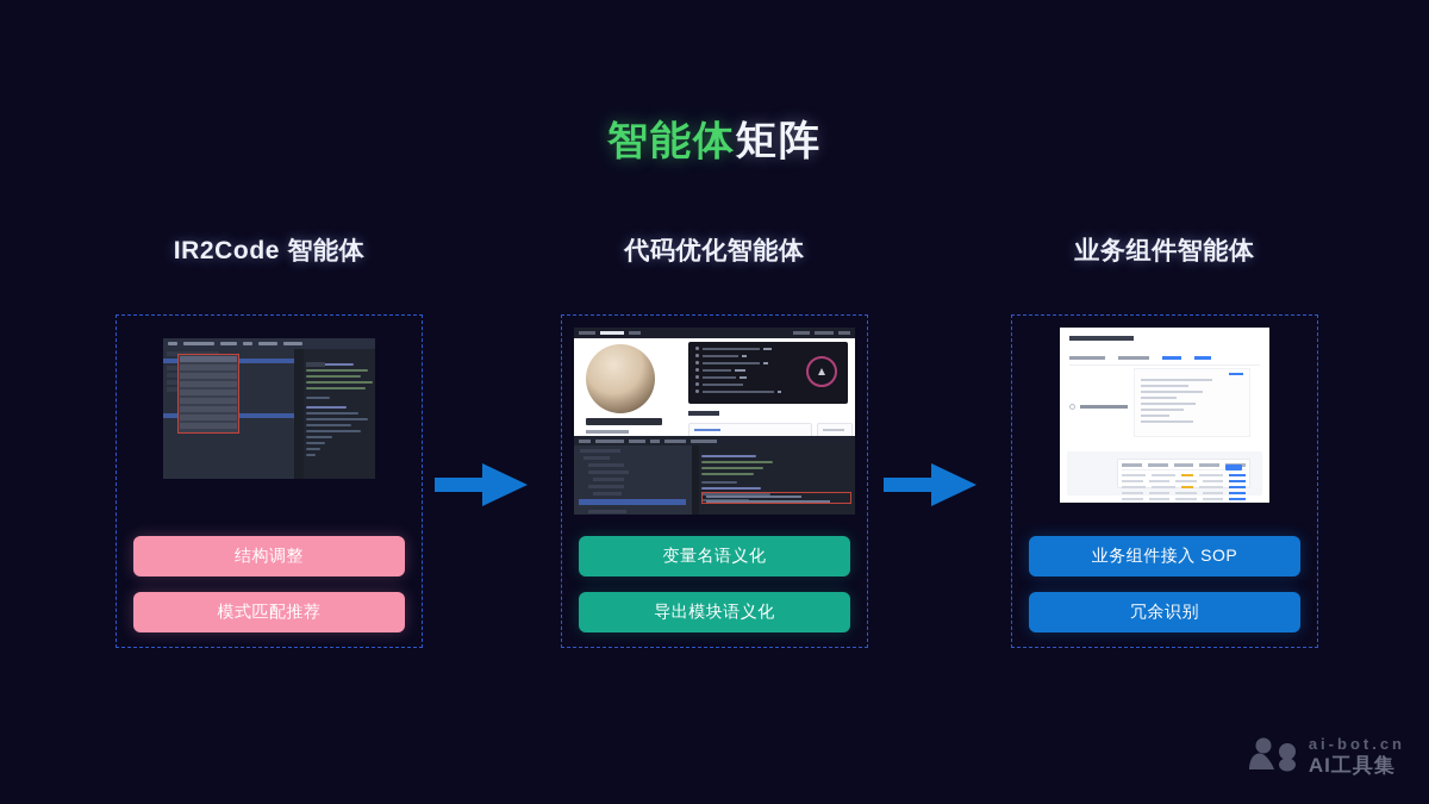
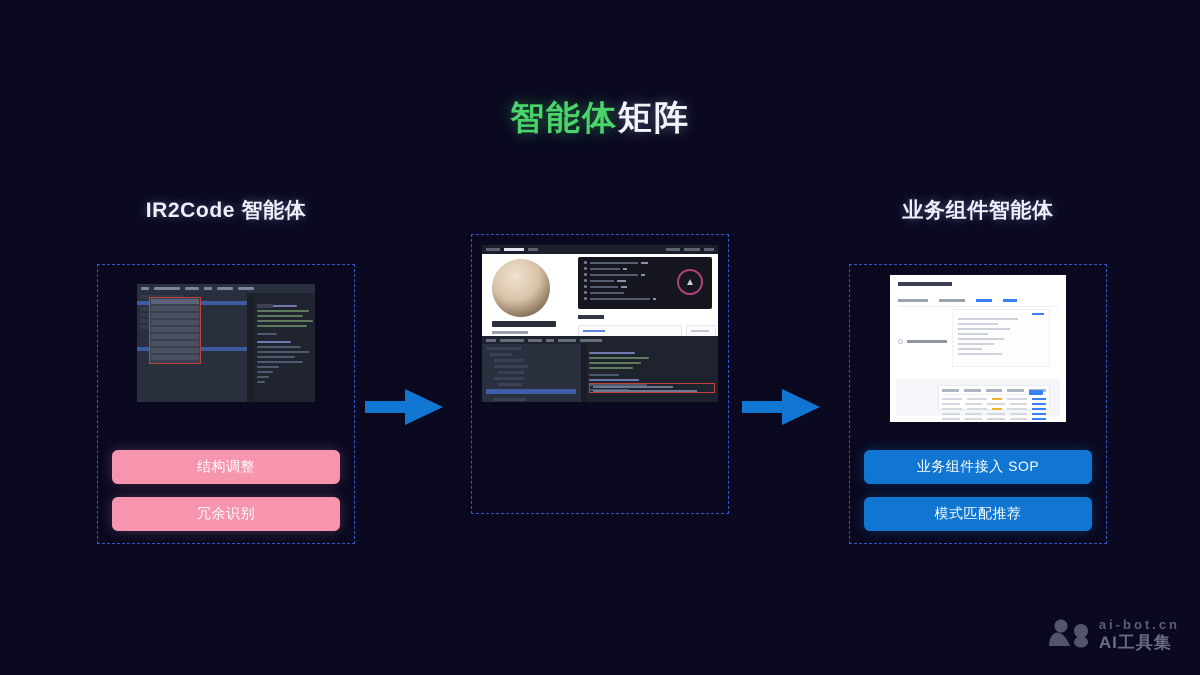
  智能体矩阵
  IR2Code 智能体
  结构调整
- 模式匹配推荐
+ 冗余识别
- 代码优化智能体
- 变量名语义化
- 导出模块语义化
  业务组件智能体
  业务组件接入 SOP
- 冗余识别
+ 模式匹配推荐
  ai-bot.cn
  AI工具集
